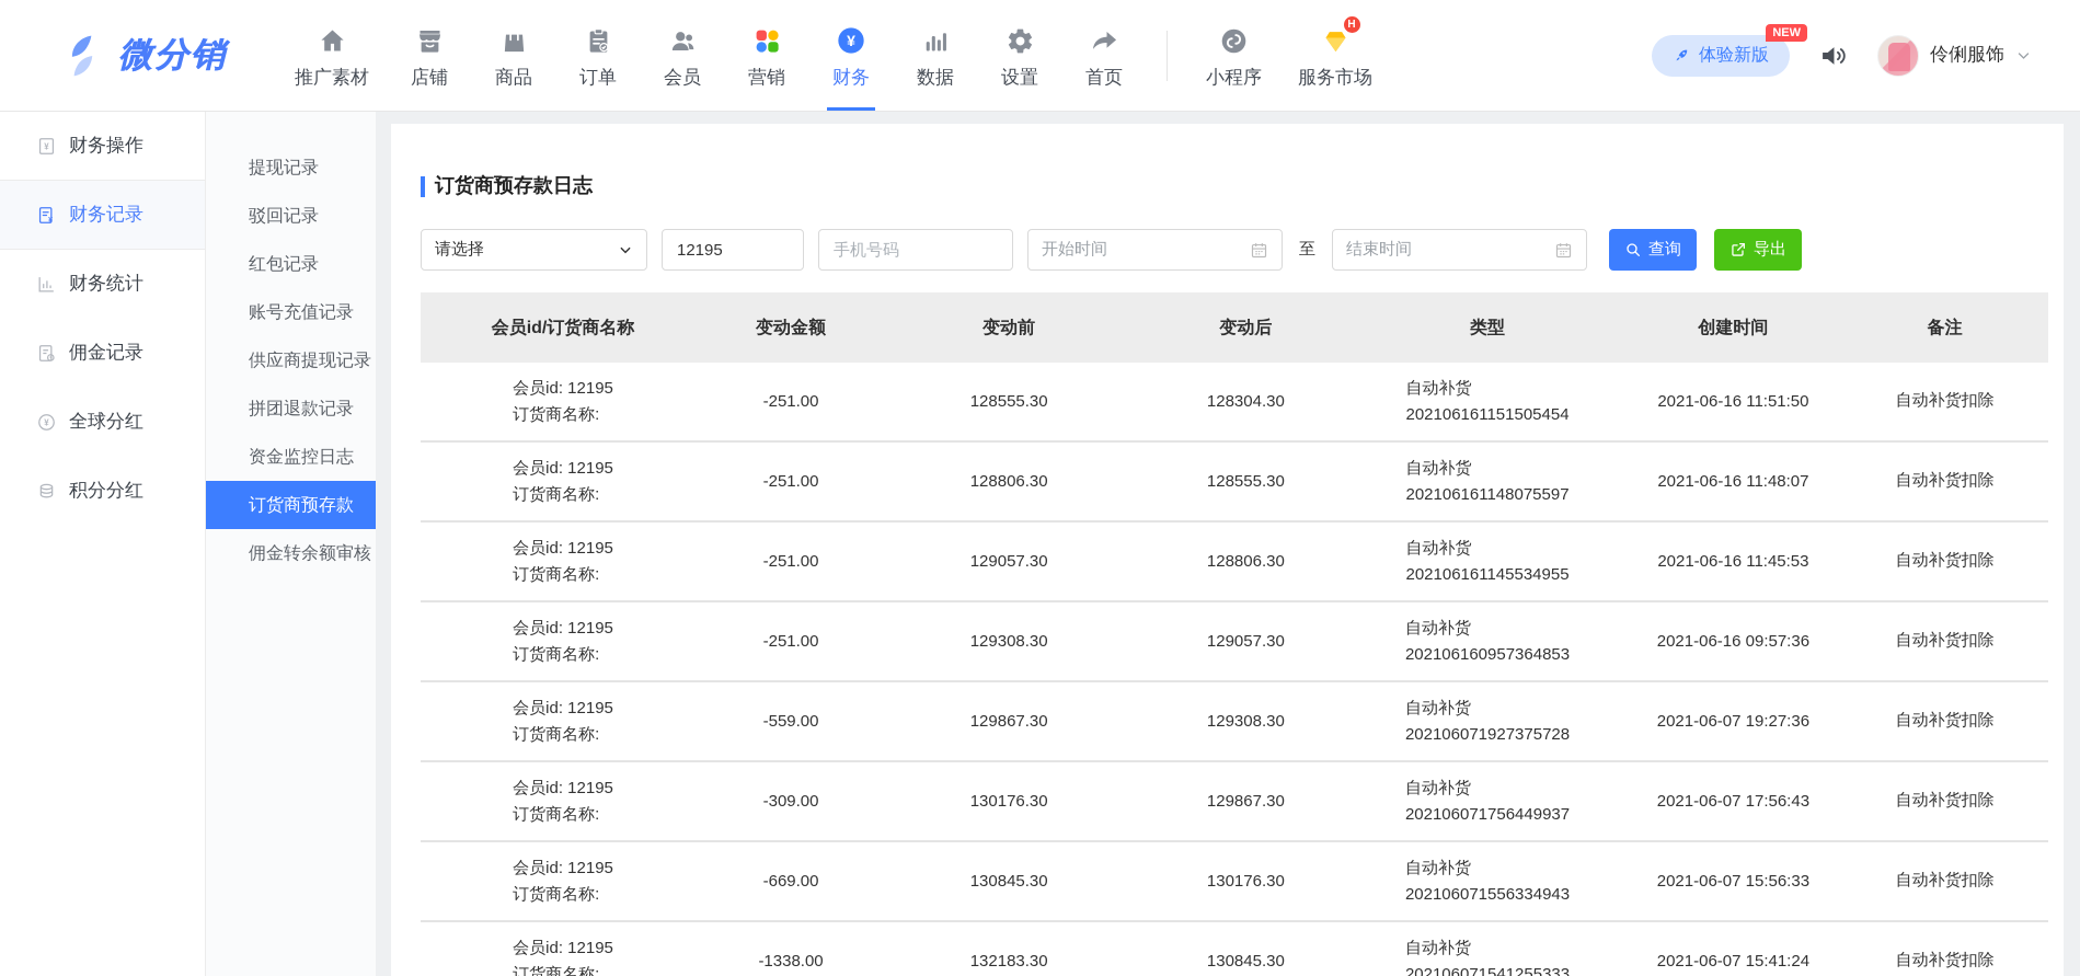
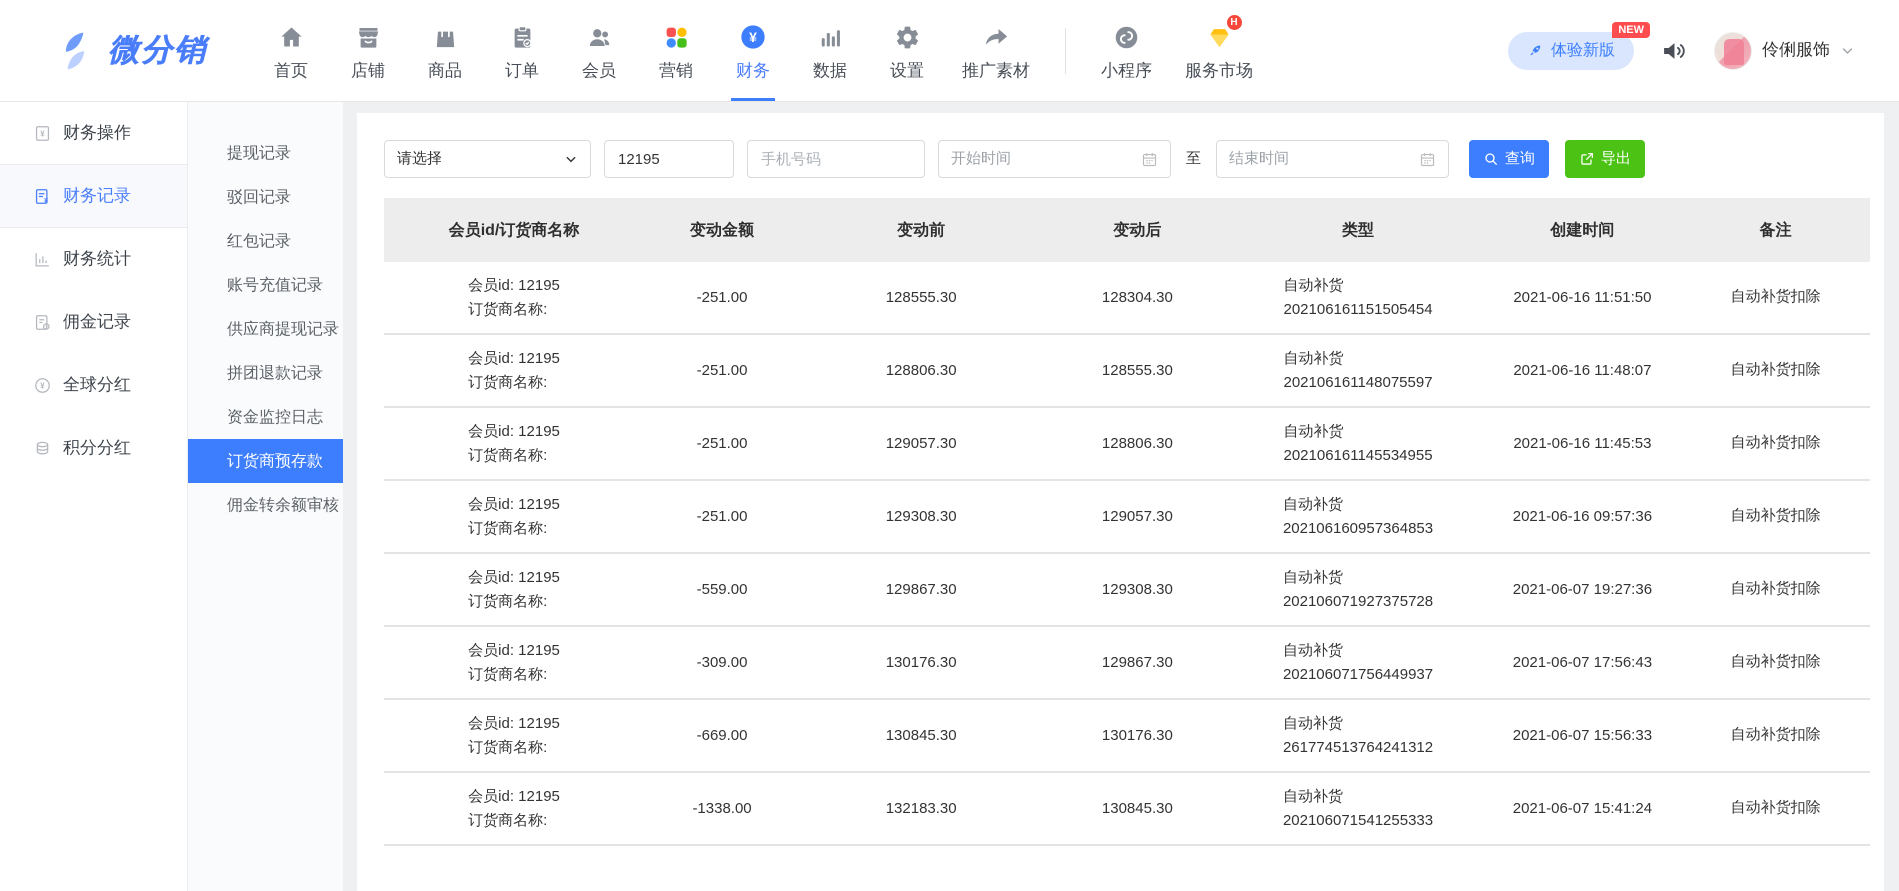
  微分销
- 推广素材
+ 首页
  店铺
  商品
  订单
  会员
  营销
  ¥
  财务
  数据
  设置
- 首页
+ 推广素材
  小程序
  H
  服务市场
  体验新版
  NEW
  伶俐服饰
  ¥
  财务操作
  ¥
  财务记录
  财务统计
  佣金记录
  ¥
  全球分红
  积分分红
  提现记录
  驳回记录
  红包记录
  账号充值记录
  供应商提现记录
  拼团退款记录
  资金监控日志
  订货商预存款
  佣金转余额审核
- 订货商预存款日志
  请选择
  12195
  手机号码
  开始时间
  至
  结束时间
  查询
  导出
  会员id/订货商名称
  变动金额
  变动前
  变动后
  类型
  创建时间
  备注
  会员id: 12195
  订货商名称:
  -251.00
  128555.30
  128304.30
  自动补货
  202106161151505454
  2021-06-16 11:51:50
  自动补货扣除
  会员id: 12195
  订货商名称:
  -251.00
  128806.30
  128555.30
  自动补货
  202106161148075597
  2021-06-16 11:48:07
  自动补货扣除
  会员id: 12195
  订货商名称:
  -251.00
  129057.30
  128806.30
  自动补货
  202106161145534955
  2021-06-16 11:45:53
  自动补货扣除
  会员id: 12195
  订货商名称:
  -251.00
  129308.30
  129057.30
  自动补货
  202106160957364853
  2021-06-16 09:57:36
  自动补货扣除
  会员id: 12195
  订货商名称:
  -559.00
  129867.30
  129308.30
  自动补货
  202106071927375728
  2021-06-07 19:27:36
  自动补货扣除
  会员id: 12195
  订货商名称:
  -309.00
  130176.30
  129867.30
  自动补货
  202106071756449937
  2021-06-07 17:56:43
  自动补货扣除
  会员id: 12195
  订货商名称:
  -669.00
  130845.30
  130176.30
  自动补货
- 202106071556334943
+ 261774513764241312
  2021-06-07 15:56:33
  自动补货扣除
  会员id: 12195
  订货商名称:
  -1338.00
  132183.30
  130845.30
  自动补货
  202106071541255333
  2021-06-07 15:41:24
  自动补货扣除
